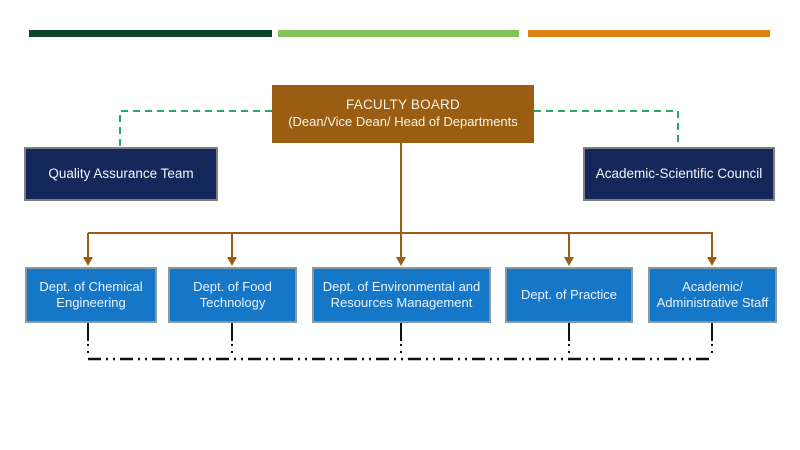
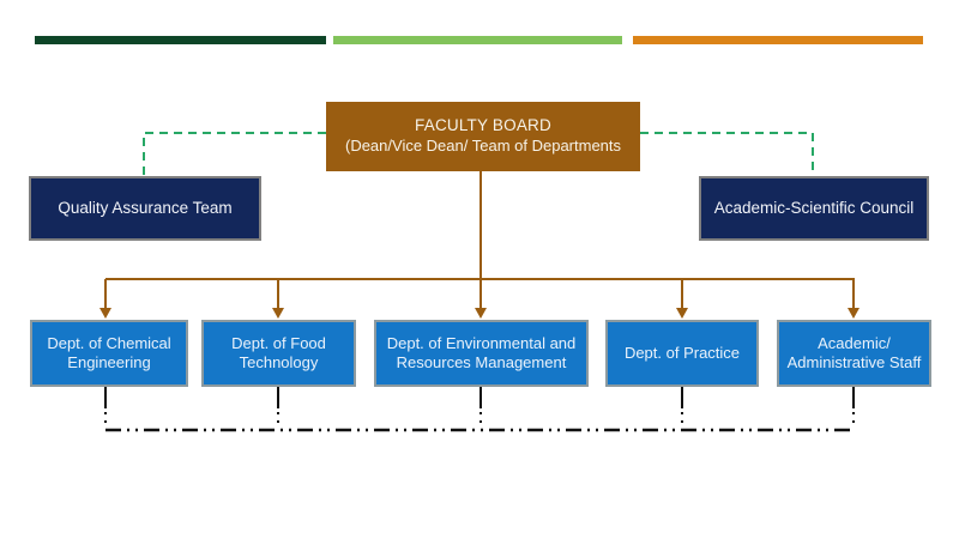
  FACULTY BOARD
- (Dean/Vice Dean/ Head of Departments
+ (Dean/Vice Dean/ Team of Departments
  Quality Assurance Team
  Academic-Scientific Council
  Dept. of Chemical
  Engineering
  Dept. of Food
  Technology
  Dept. of Environmental and
  Resources Management
  Dept. of Practice
  Academic/
  Administrative Staff
